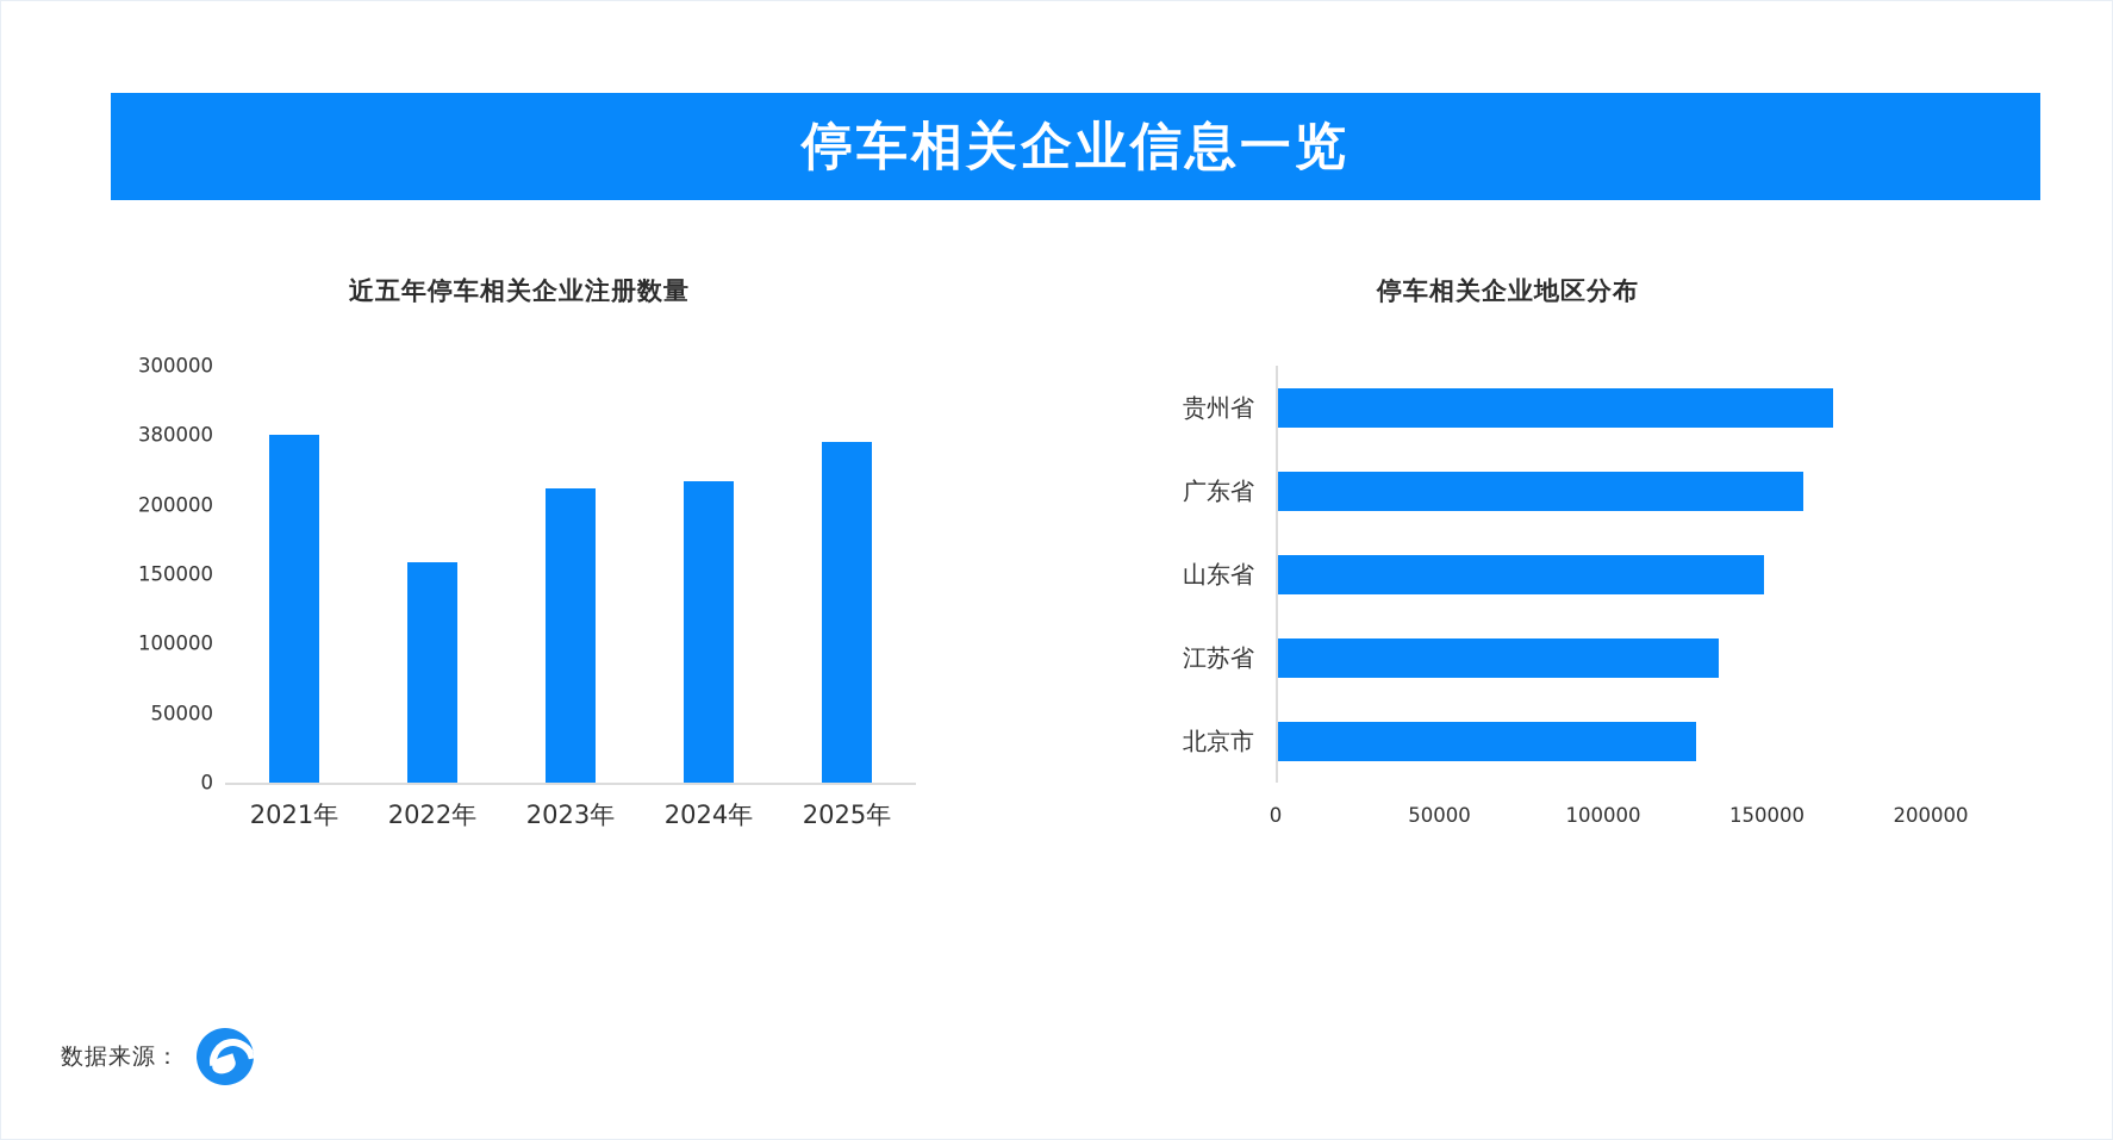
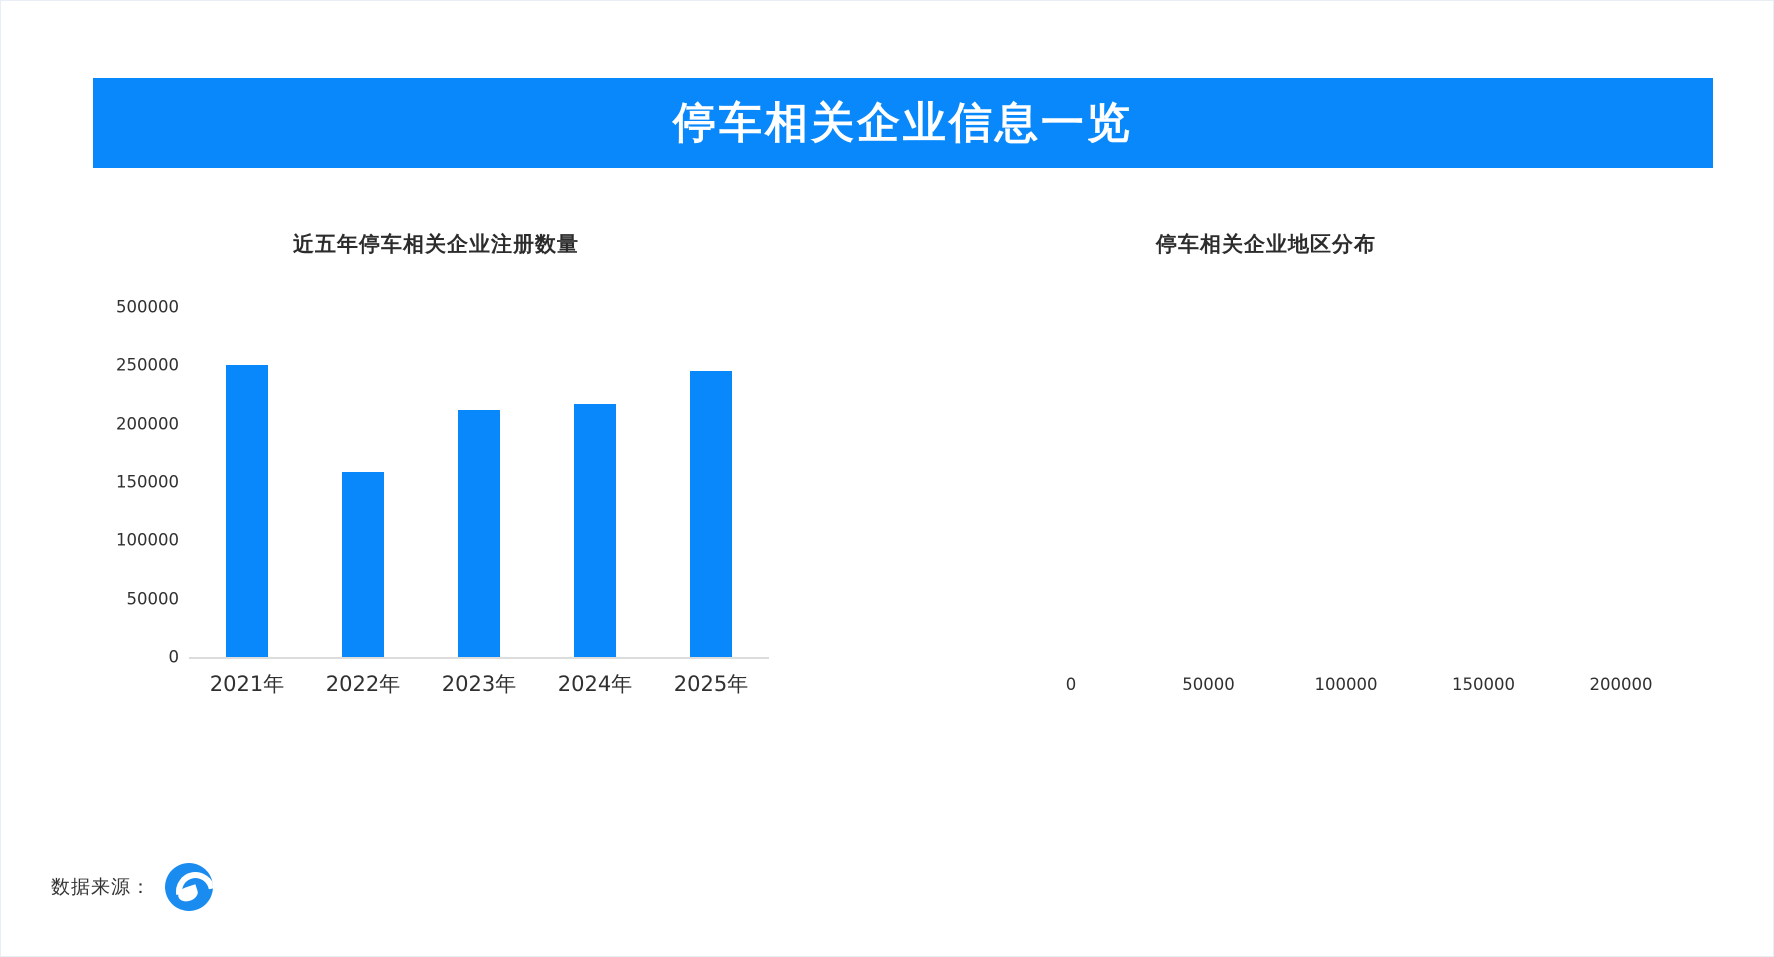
  停车相关企业信息一览
  近五年停车相关企业注册数量
  0
  50000
  100000
  150000
  200000
- 380000
+ 250000
- 300000
+ 500000
  2021年
  2022年
  2023年
  2024年
  2025年
  停车相关企业地区分布
- 贵州省
- 广东省
- 山东省
- 江苏省
- 北京市
  0
  50000
  100000
  150000
  200000
  数据来源：
